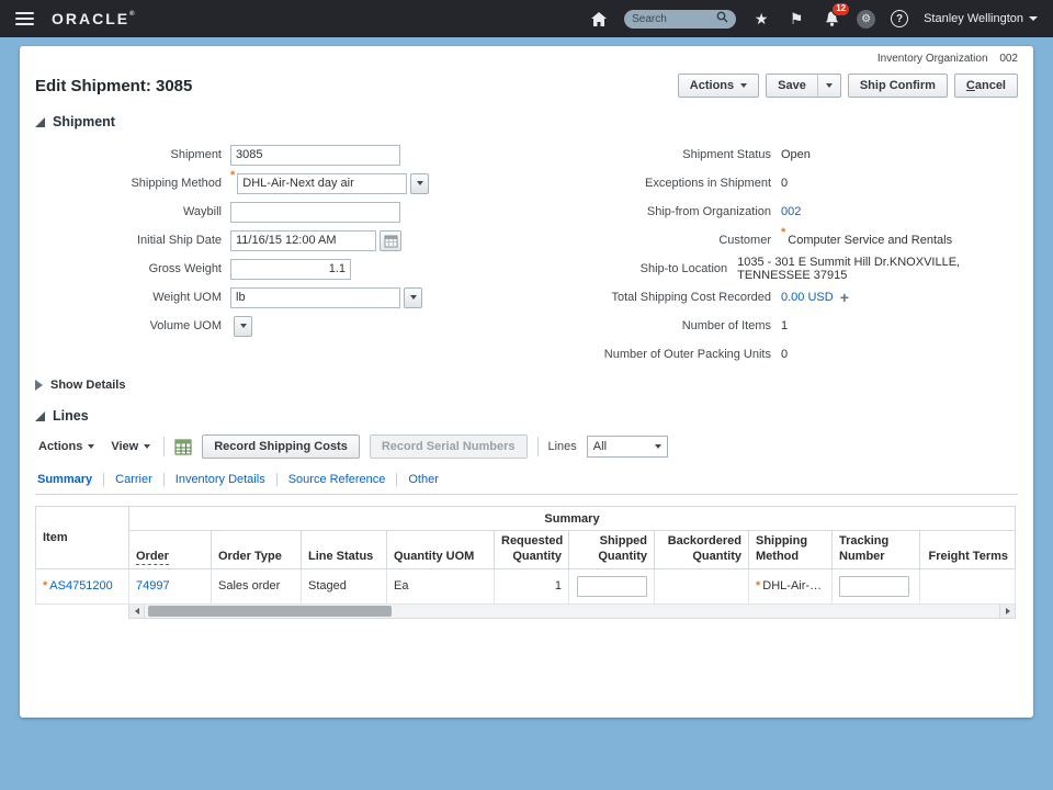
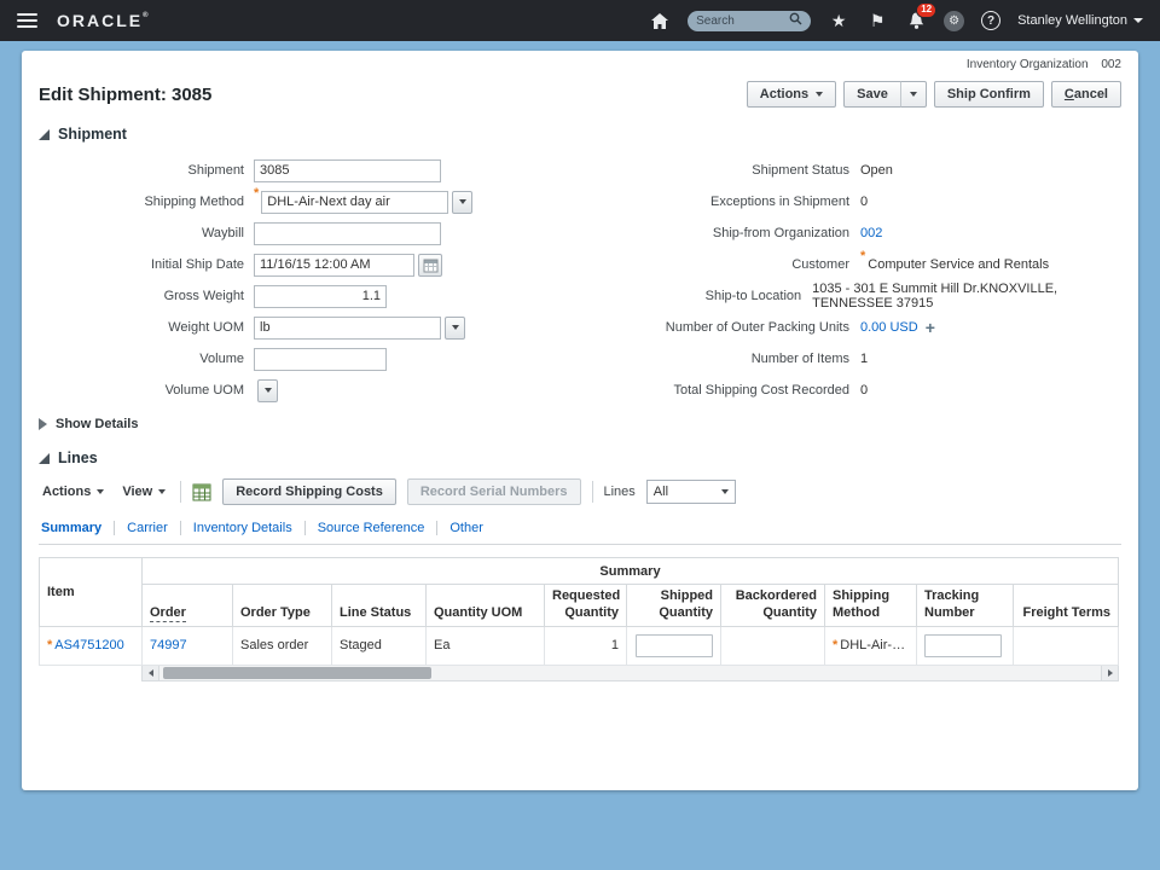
  ORACLE
  Search
  ★
  ⚑
  12
  ⚙
  ?
  Stanley Wellington
  Inventory Organization 002
  Edit Shipment: 3085
  Actions
  Save
  Ship Confirm
  Cancel
  Shipment
  Shipment
  3085
  Shipping Method
  *
  DHL-Air-Next day air
  Waybill
  Initial Ship Date
  11/16/15 12:00 AM
  Gross Weight
  1.1
  Weight UOM
  lb
+ Volume
  Volume UOM
  Shipment Status
  Open
  Exceptions in Shipment
  0
  Ship-from Organization
  002
  Customer
  *
  Computer Service and Rentals
  Ship-to Location
  1035 - 301 E Summit Hill Dr.KNOXVILLE, TENNESSEE 37915
- Total Shipping Cost Recorded
+ Number of Outer Packing Units
  0.00 USD
  +
  Number of Items
  1
- Number of Outer Packing Units
+ Total Shipping Cost Recorded
  0
  Show Details
  Lines
  Actions
  View
  Record Shipping Costs
  Record Serial Numbers
  Lines
  All
  Summary
  Carrier
  Inventory Details
  Source Reference
  Other
  Item	Summary
  Order	Order Type	Line Status	Quantity UOM	Requested Quantity	Shipped Quantity	Backordered Quantity	Shipping Method	Tracking Number	Freight Terms
  * AS4751200	74997	Sales order	Staged	Ea	1			* DHL-Air-Ne
